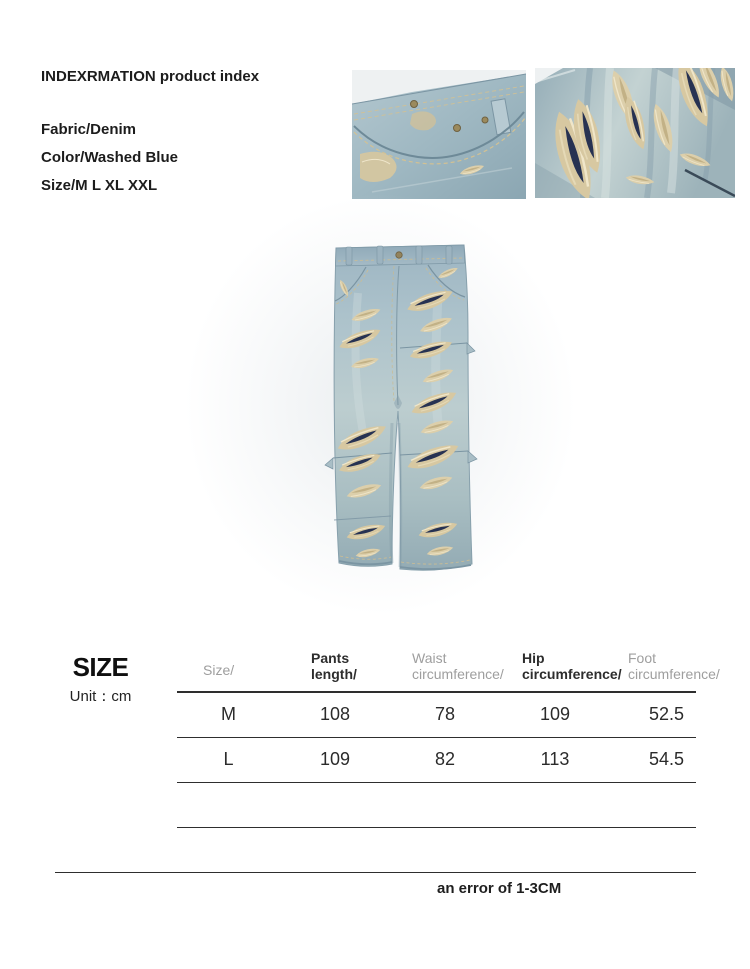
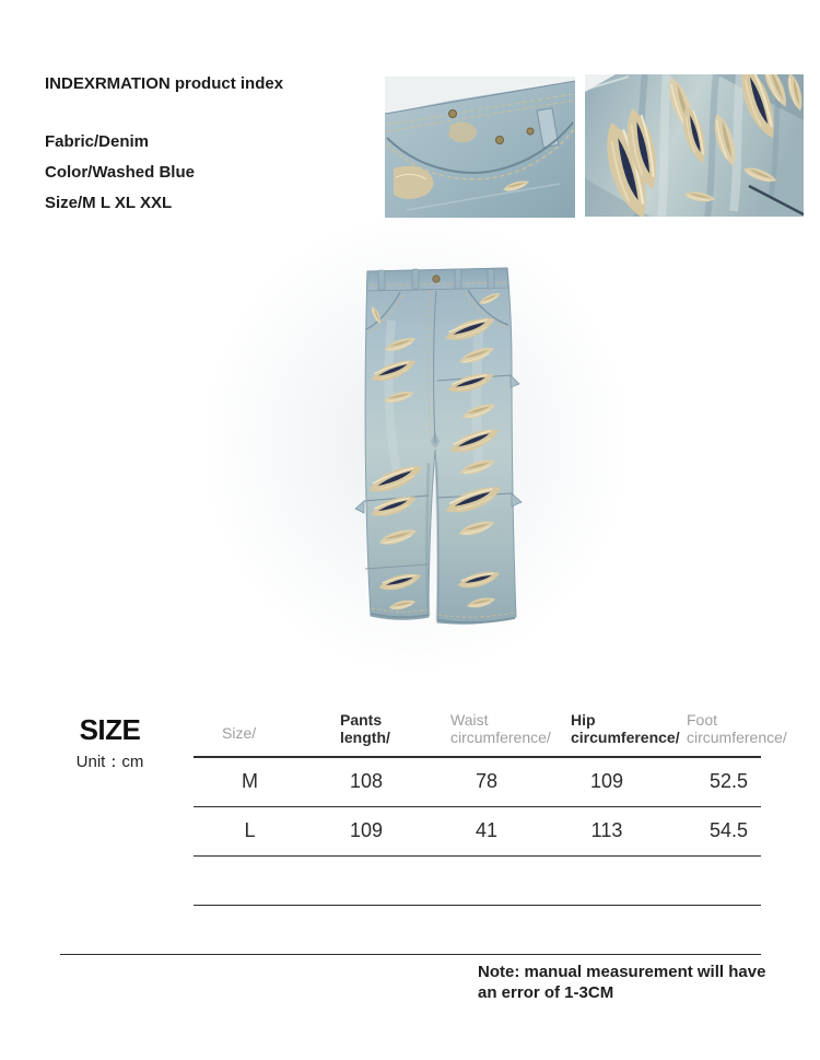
  INDEXRMATION product index
  Fabric/Denim
  Color/Washed Blue
  Size/M L XL XXL
  SIZE
  Unit：cm
  Size/
  Pants
  length/
  Waist
  circumference
  Hip
  circumferenc
  Foot
  circumference/
  M
  108
  78
  109
  52.5
  L
  109
- 82
+ 41
  113
  54.5
+ Note: manual measurement will have
  an error of 1-3CM
